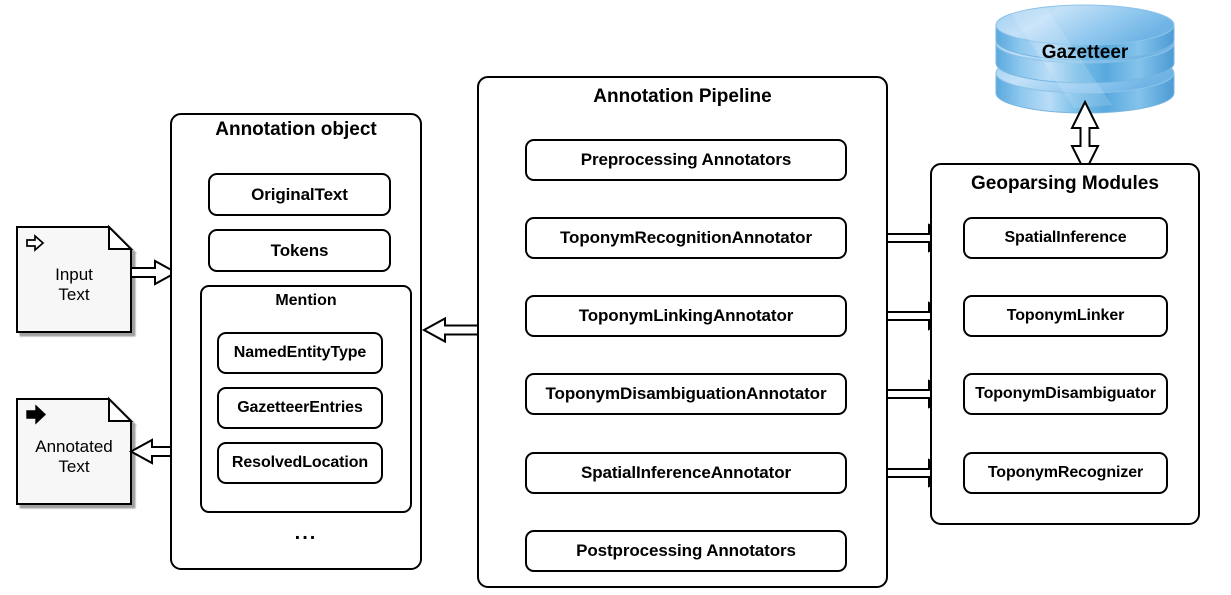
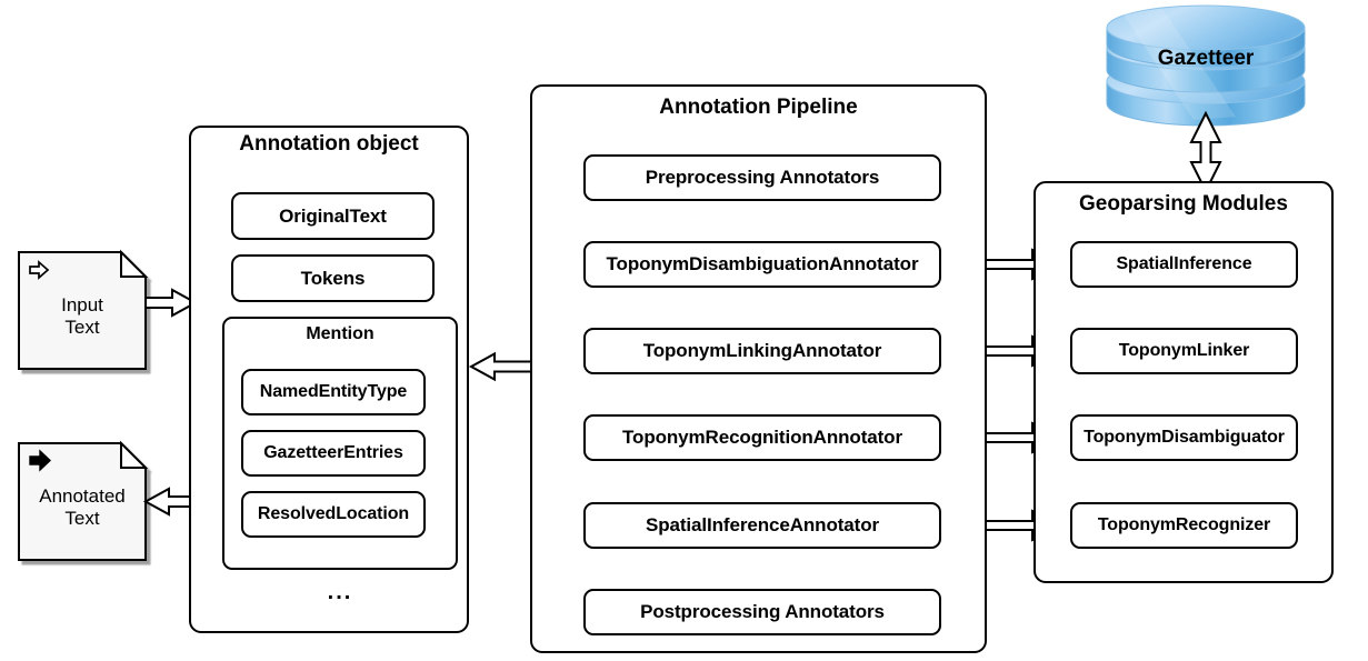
  Annotation object
  OriginalText
  Tokens
  Mention
  NamedEntityType
  GazetteerEntries
  ResolvedLocation
  ...
  Annotation Pipeline
  Preprocessing Annotators
- ToponymRecognitionAnnotator
+ ToponymDisambiguationAnnotator
  ToponymLinkingAnnotator
- ToponymDisambiguationAnnotator
+ ToponymRecognitionAnnotator
  SpatialInferenceAnnotator
  Postprocessing Annotators
  Geoparsing Modules
  SpatialInference
  ToponymLinker
  ToponymDisambiguator
  ToponymRecognizer
  Gazetteer
  Input
  Text
  Annotated
  Text
